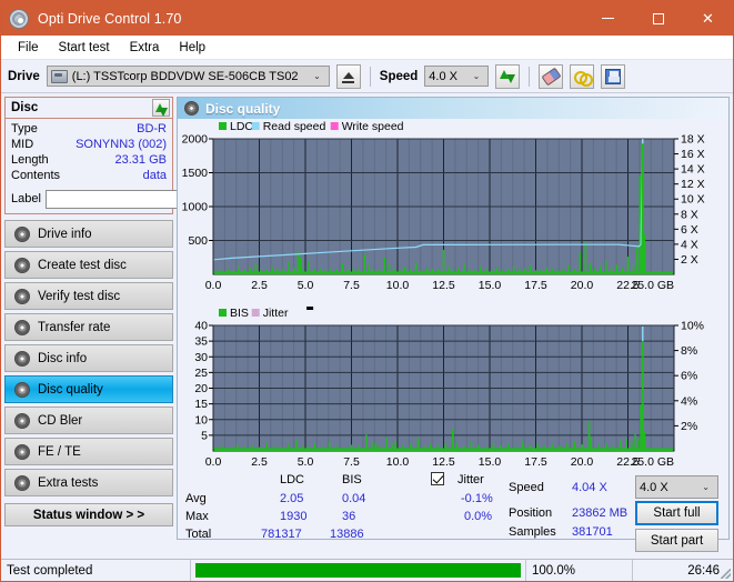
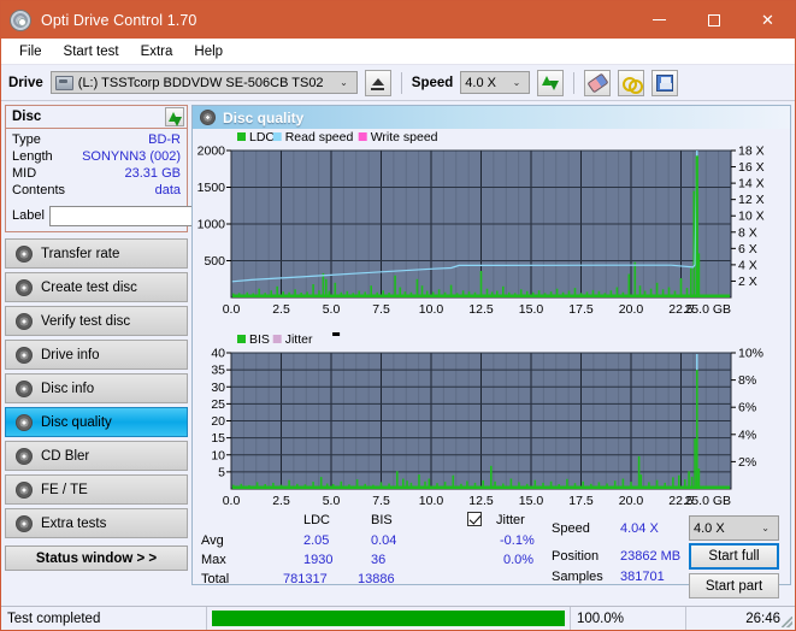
  Opti Drive Control 1.70
  ✕
  File
  Start test
  Extra
  Help
  Drive
  (L:) TSSTcorp BDDVDW SE-506CB TS02
  ⌄
  Speed
  4.0 X
  ⌄
  Disc
  Type
  BD-R
- MID
+ Length
  SONYNN3 (002)
- Length
+ MID
  23.31 GB
  Contents
  data
  Label
- Drive info
+ Transfer rate
  Create test disc
  Verify test disc
- Transfer rate
+ Drive info
  Disc info
  Disc quality
  CD Bler
  FE / TE
  Extra tests
  Status window > >
  Disc quality
  LDC
  Read speed
  Write speed
  500
  1000
  1500
  2000
  2 X
  4 X
  6 X
  8 X
  10 X
  12 X
  14 X
  16 X
  18 X
  0.0
  2.5
  5.0
  7.5
  10.0
  12.5
  15.0
  17.5
  20.0
  22.5
  25.0 GB
  BIS
  Jitter
  5
  10
  15
  20
  25
  30
  35
  40
  2%
  4%
  6%
  8%
  10%
  0.0
  2.5
  5.0
  7.5
  10.0
  12.5
  15.0
  17.5
  20.0
  22.5
  25.0 GB
  LDC
  BIS
  Jitter
  Avg
  2.05
  0.04
  -0.1%
  Max
  1930
  36
  0.0%
  Total
  781317
  13886
  Speed
  4.04 X
  Position
  23862 MB
  Samples
  381701
  4.0 X
  ⌄
  Start full
  Start part
  Test completed
  100.0%
  26:46
